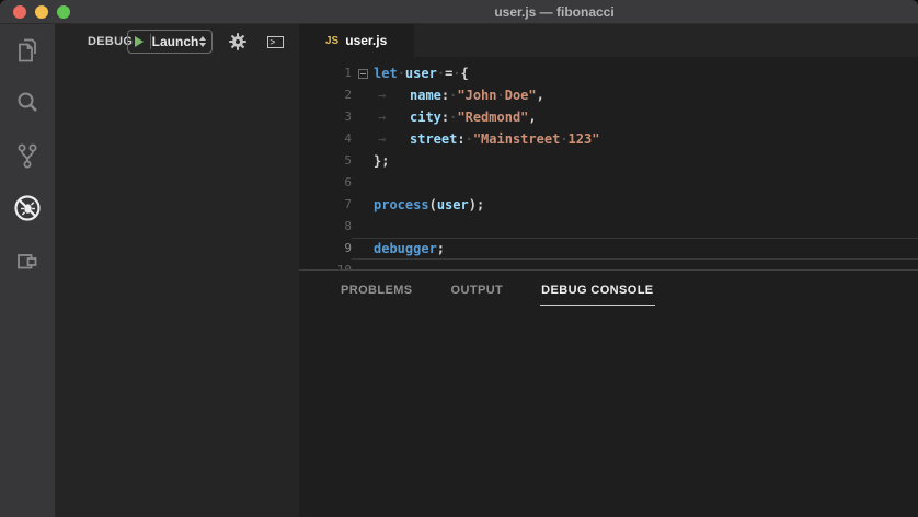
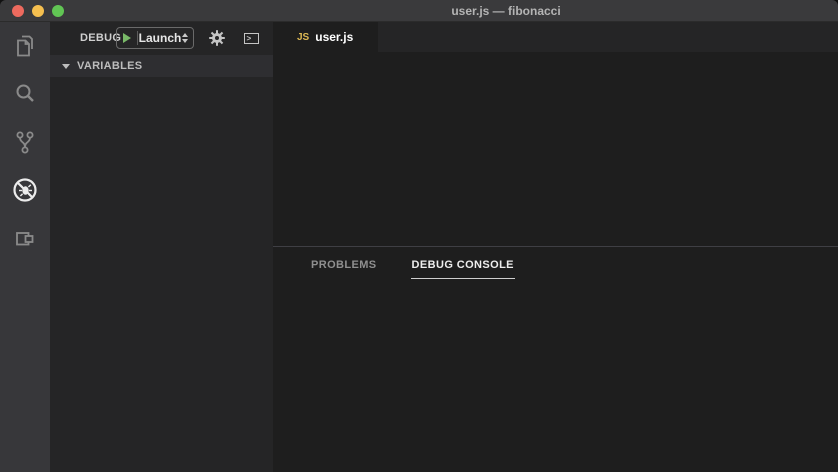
  user.js — fibonacci
  DEBUG
  Launch
  >
+ VARIABLES
  JS
  user.js
- 1
- let·user·=·{
- 2
- → name:·"John·Doe",
- 3
- → city:·"Redmond",
- 4
- → street:·"Mainstreet·123"
- 5
- };
- 6
- 7
- process(user);
- 8
- 9
- debugger;
  PROBLEMS
- OUTPUT
  DEBUG CONSOLE
